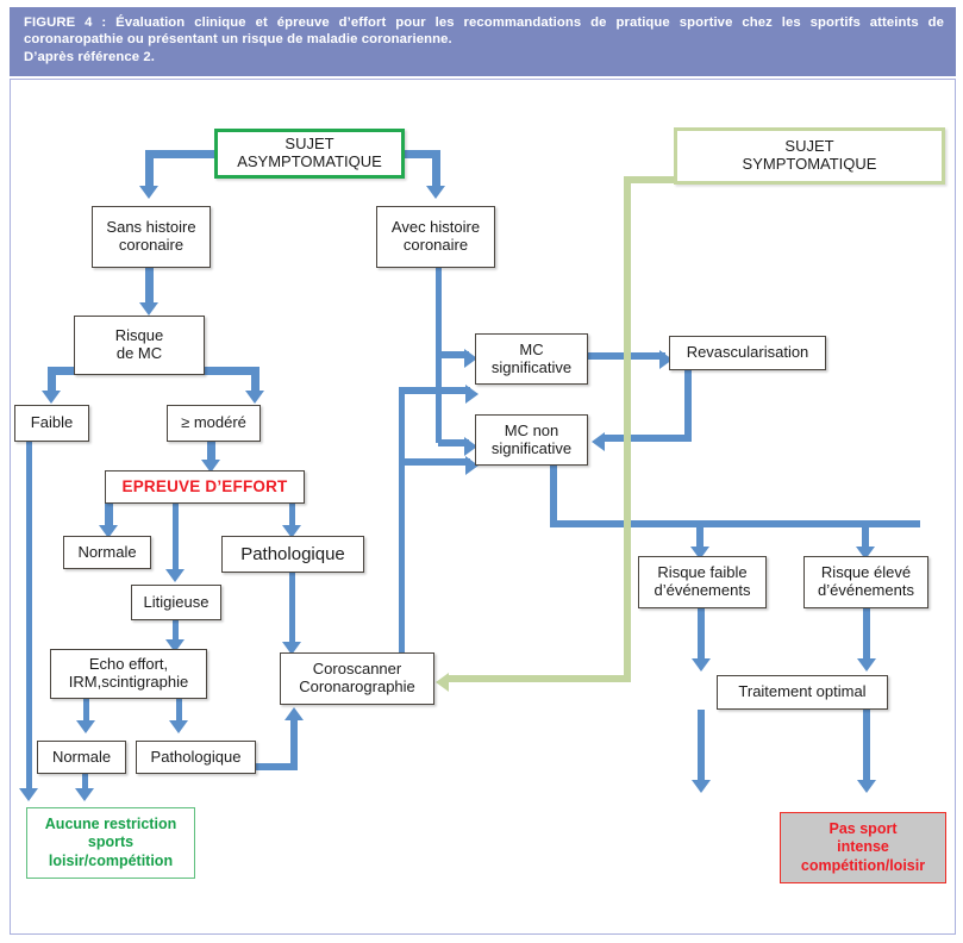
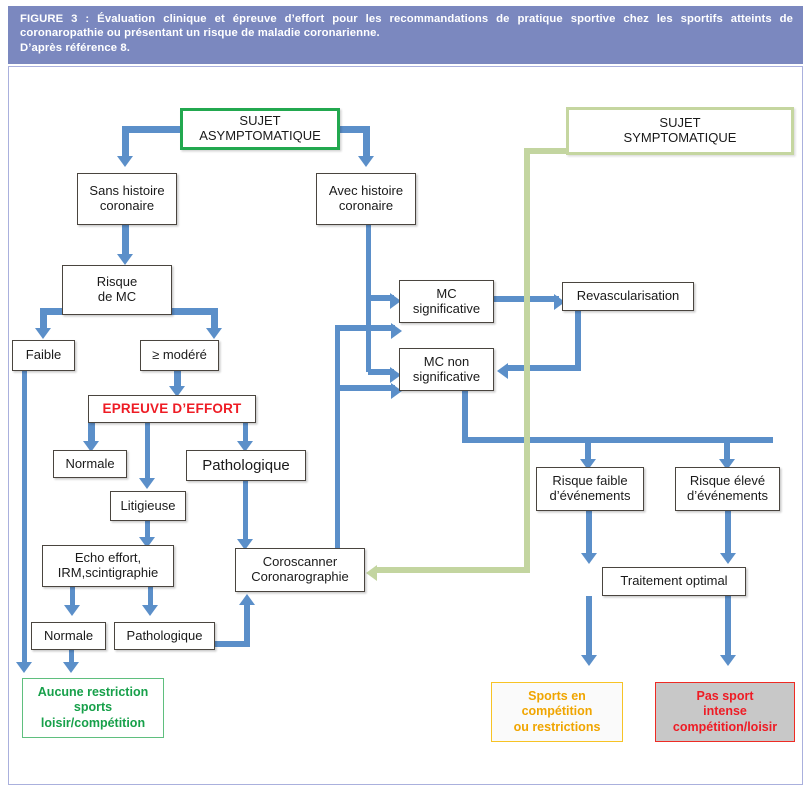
- FIGURE 4 : Évaluation clinique et épreuve d’effort pour les recommandations de pratique sportive chez les sportifs atteints de coronaropathie ou présentant un risque de maladie coronarienne.
+ FIGURE 3 : Évaluation clinique et épreuve d’effort pour les recommandations de pratique sportive chez les sportifs atteints de coronaropathie ou présentant un risque de maladie coronarienne.
- D’après référence 2.
+ D’après référence 8.
  SUJET
  ASYMPTOMATIQUE
  SUJET
  SYMPTOMATIQUE
  Sans histoire
  coronaire
  Avec histoire
  coronaire
  Risque
  de MC
  Faible
  ≥ modéré
  EPREUVE D’EFFORT
  Normale
  Litigieuse
  Pathologique
  Echo effort,
  IRM,scintigraphie
  Normale
  Pathologique
  Coroscanner
  Coronarographie
  MC
  significative
  MC non
  significative
  Revascularisation
  Risque faible
  d’événements
  Risque élevé
  d’événements
  Traitement optimal
  Aucune restriction
  sports
  loisir/compétition
+ Sports en
+ compétition
+ ou restrictions
  Pas sport
  intense
  compétition/loisir
